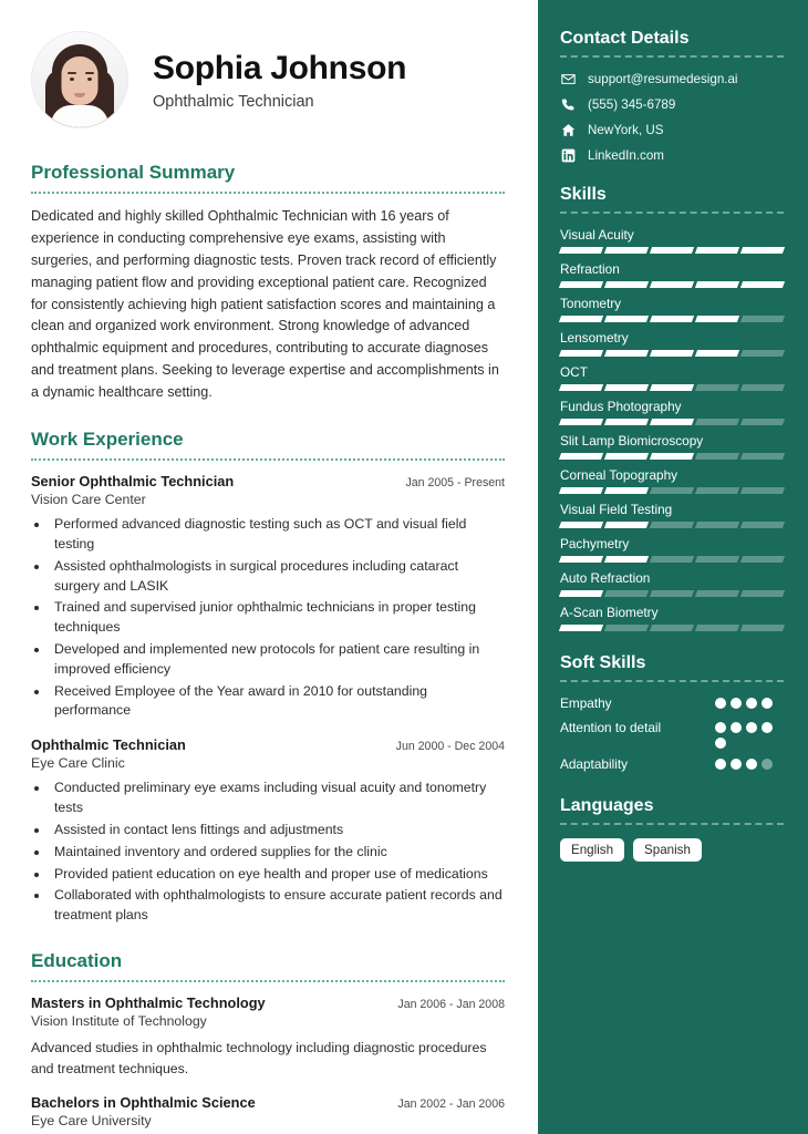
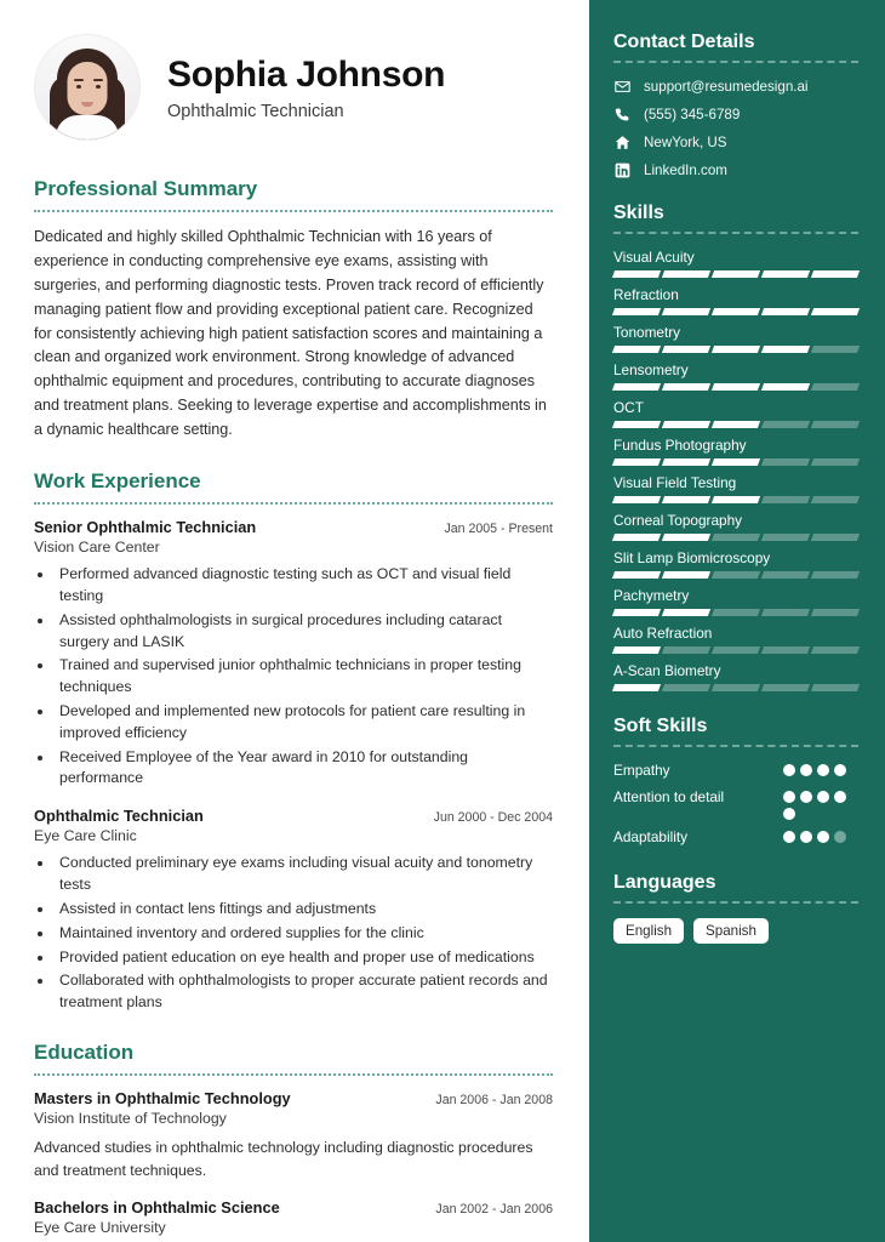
  Sophia Johnson
  Ophthalmic Technician
  Professional Summary
  Dedicated and highly skilled Ophthalmic Technician with 16 years of experience in conducting comprehensive eye exams, assisting with surgeries, and performing diagnostic tests. Proven track record of efficiently managing patient flow and providing exceptional patient care. Recognized for consistently achieving high patient satisfaction scores and maintaining a clean and organized work environment. Strong knowledge of advanced ophthalmic equipment and procedures, contributing to accurate diagnoses and treatment plans. Seeking to leverage expertise and accomplishments in a dynamic healthcare setting.
  Work Experience
  Senior Ophthalmic Technician
  Jan 2005 - Present
  Vision Care Center
  Performed advanced diagnostic testing such as OCT and visual field testing
  Assisted ophthalmologists in surgical procedures including cataract surgery and LASIK
  Trained and supervised junior ophthalmic technicians in proper testing techniques
  Developed and implemented new protocols for patient care resulting in improved efficiency
  Received Employee of the Year award in 2010 for outstanding performance
  Ophthalmic Technician
  Jun 2000 - Dec 2004
  Eye Care Clinic
  Conducted preliminary eye exams including visual acuity and tonometry tests
  Assisted in contact lens fittings and adjustments
  Maintained inventory and ordered supplies for the clinic
  Provided patient education on eye health and proper use of medications
- Collaborated with ophthalmologists to ensure accurate patient records and treatment plans
+ Collaborated with ophthalmologists to proper accurate patient records and treatment plans
  Education
  Masters in Ophthalmic Technology
  Jan 2006 - Jan 2008
  Vision Institute of Technology
  Advanced studies in ophthalmic technology including diagnostic procedures and treatment techniques.
  Bachelors in Ophthalmic Science
  Jan 2002 - Jan 2006
  Eye Care University
  Contact Details
  support@resumedesign.ai
  (555) 345-6789
  NewYork, US
  LinkedIn.com
  Skills
  Visual Acuity
  Refraction
  Tonometry
  Lensometry
  OCT
  Fundus Photography
- Slit Lamp Biomicroscopy
+ Visual Field Testing
  Corneal Topography
- Visual Field Testing
+ Slit Lamp Biomicroscopy
  Pachymetry
  Auto Refraction
  A-Scan Biometry
  Soft Skills
  Empathy
  Attention to detail
  Adaptability
  Languages
  English
  Spanish
